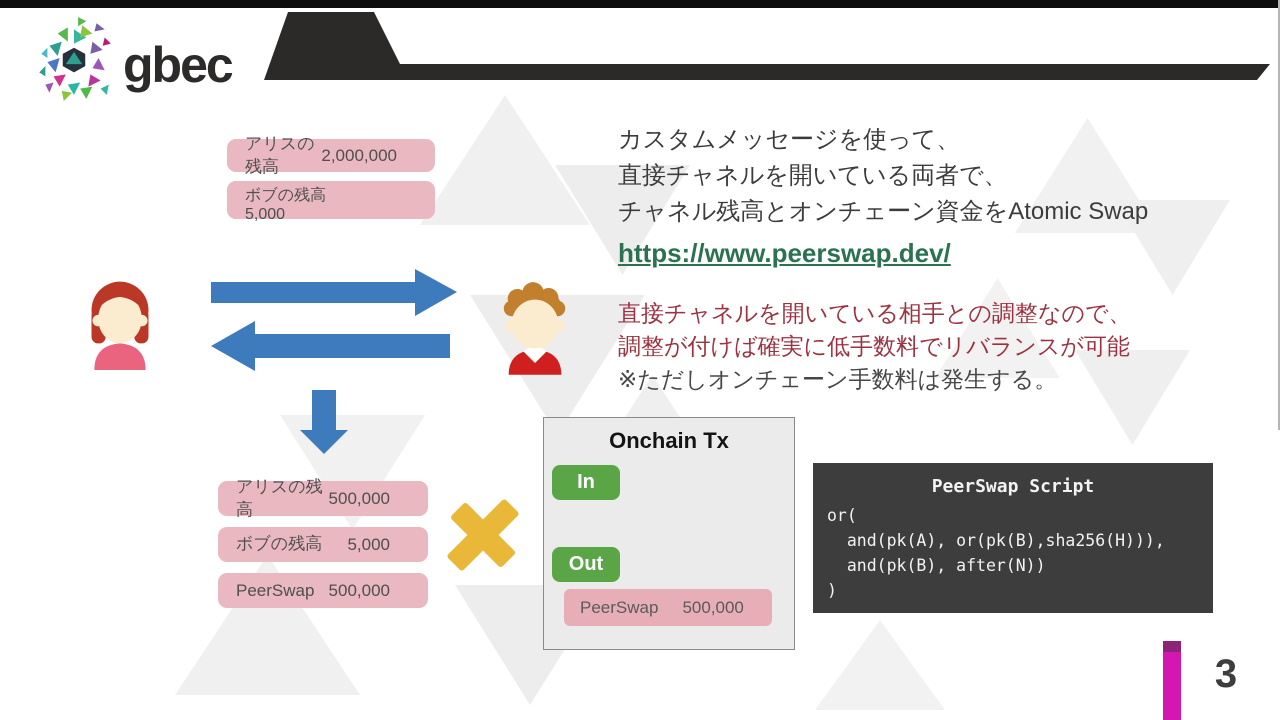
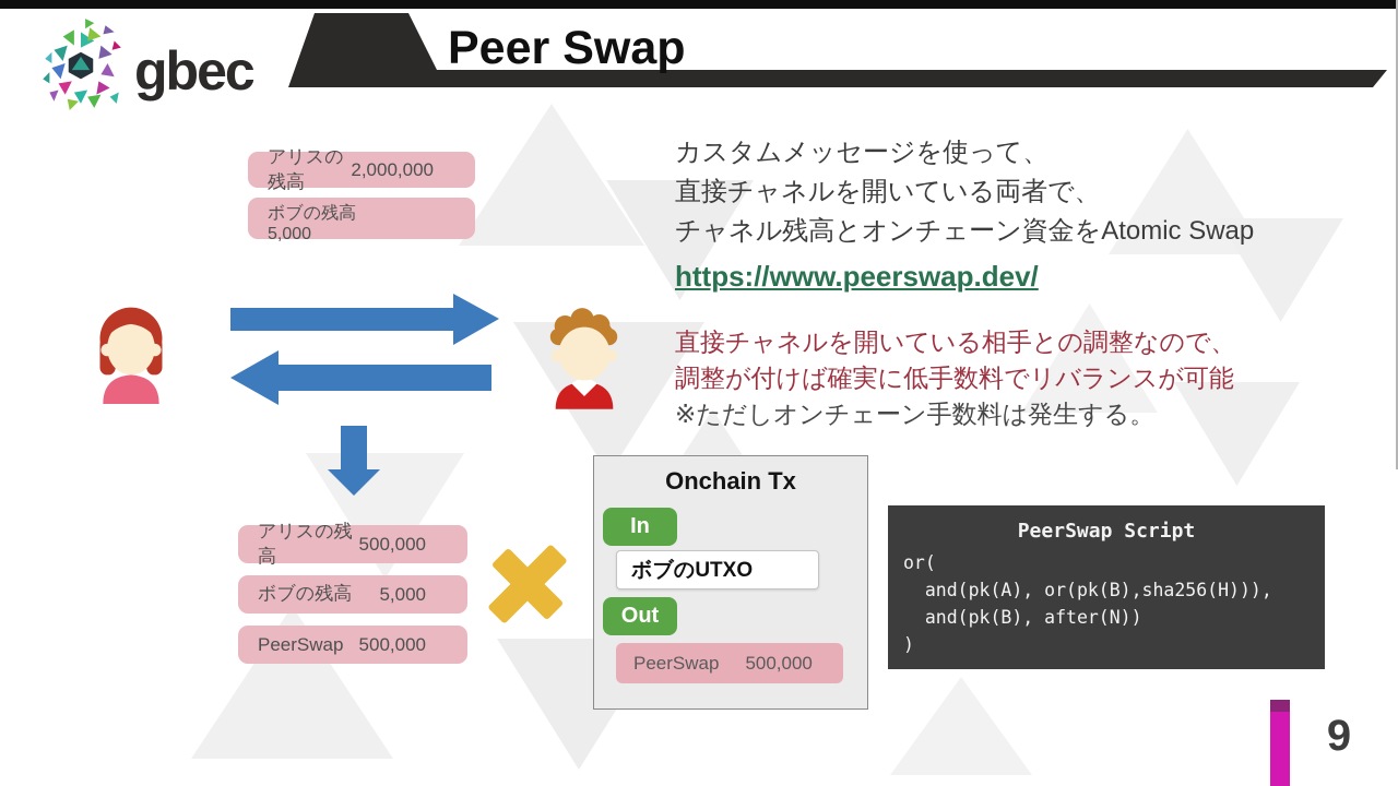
  gbec
+ Peer Swap
  アリスの残高
  2,000,000
  ボブの残高
  5,000
  カスタムメッセージを使って、
  直接チャネルを開いている両者で、
  チャネル残高とオンチェーン資金をAtomic Swap
  https://www.peerswap.dev/
  直接チャネルを開いている相手との調整なので、
  調整が付けば確実に低手数料でリバランスが可能
  ※ただしオンチェーン手数料は発生する。
  アリスの残高
  500,000
  ボブの残高
  5,000
  PeerSwap
  500,000
  Onchain Tx
  In
+ ボブのUTXO
  Out
  PeerSwap
  500,000
  PeerSwap Script
  or(
  and(pk(A), or(pk(B),sha256(H))),
  and(pk(B), after(N))
  )
- 3
+ 9
